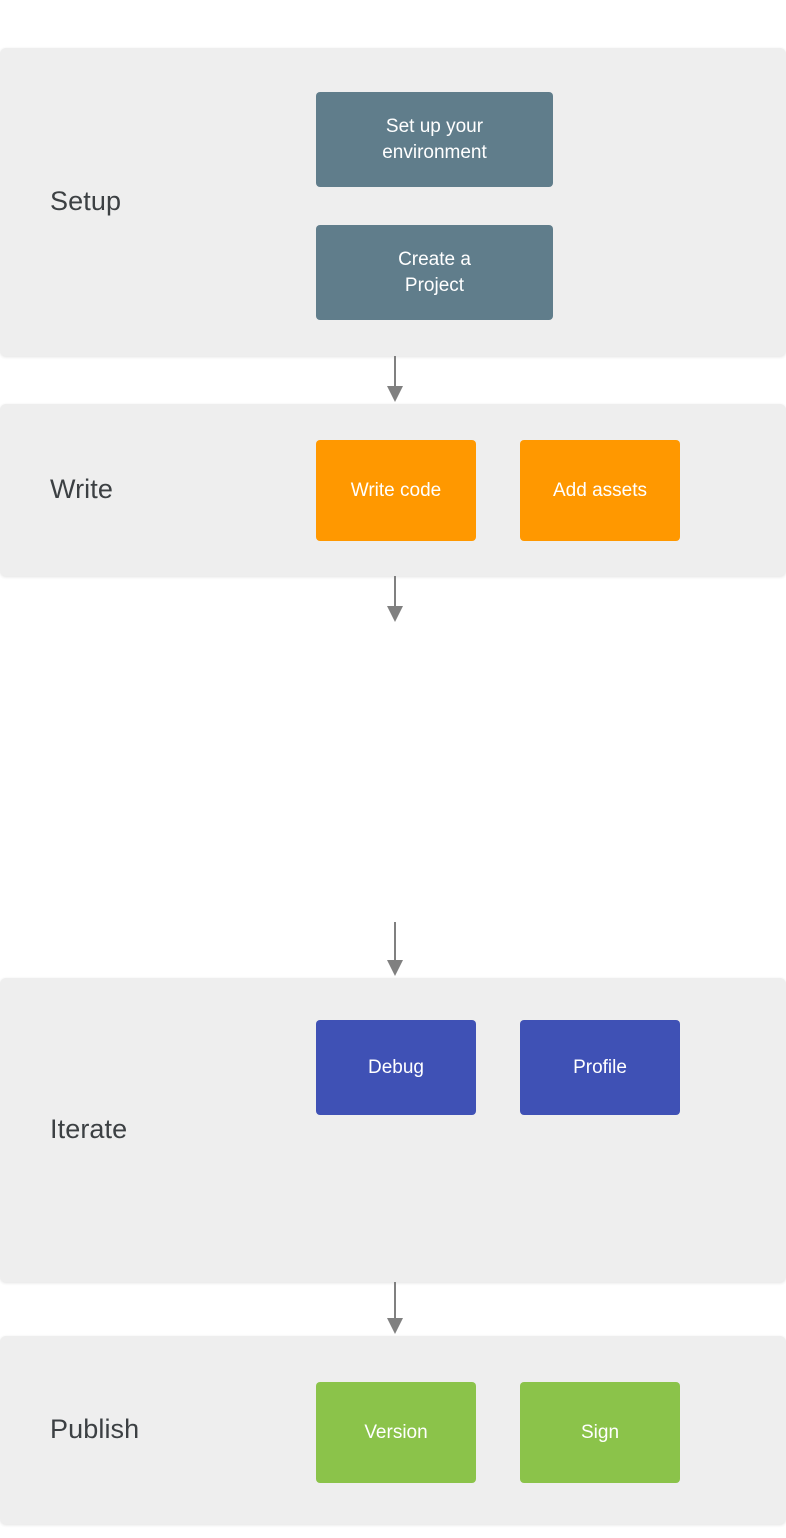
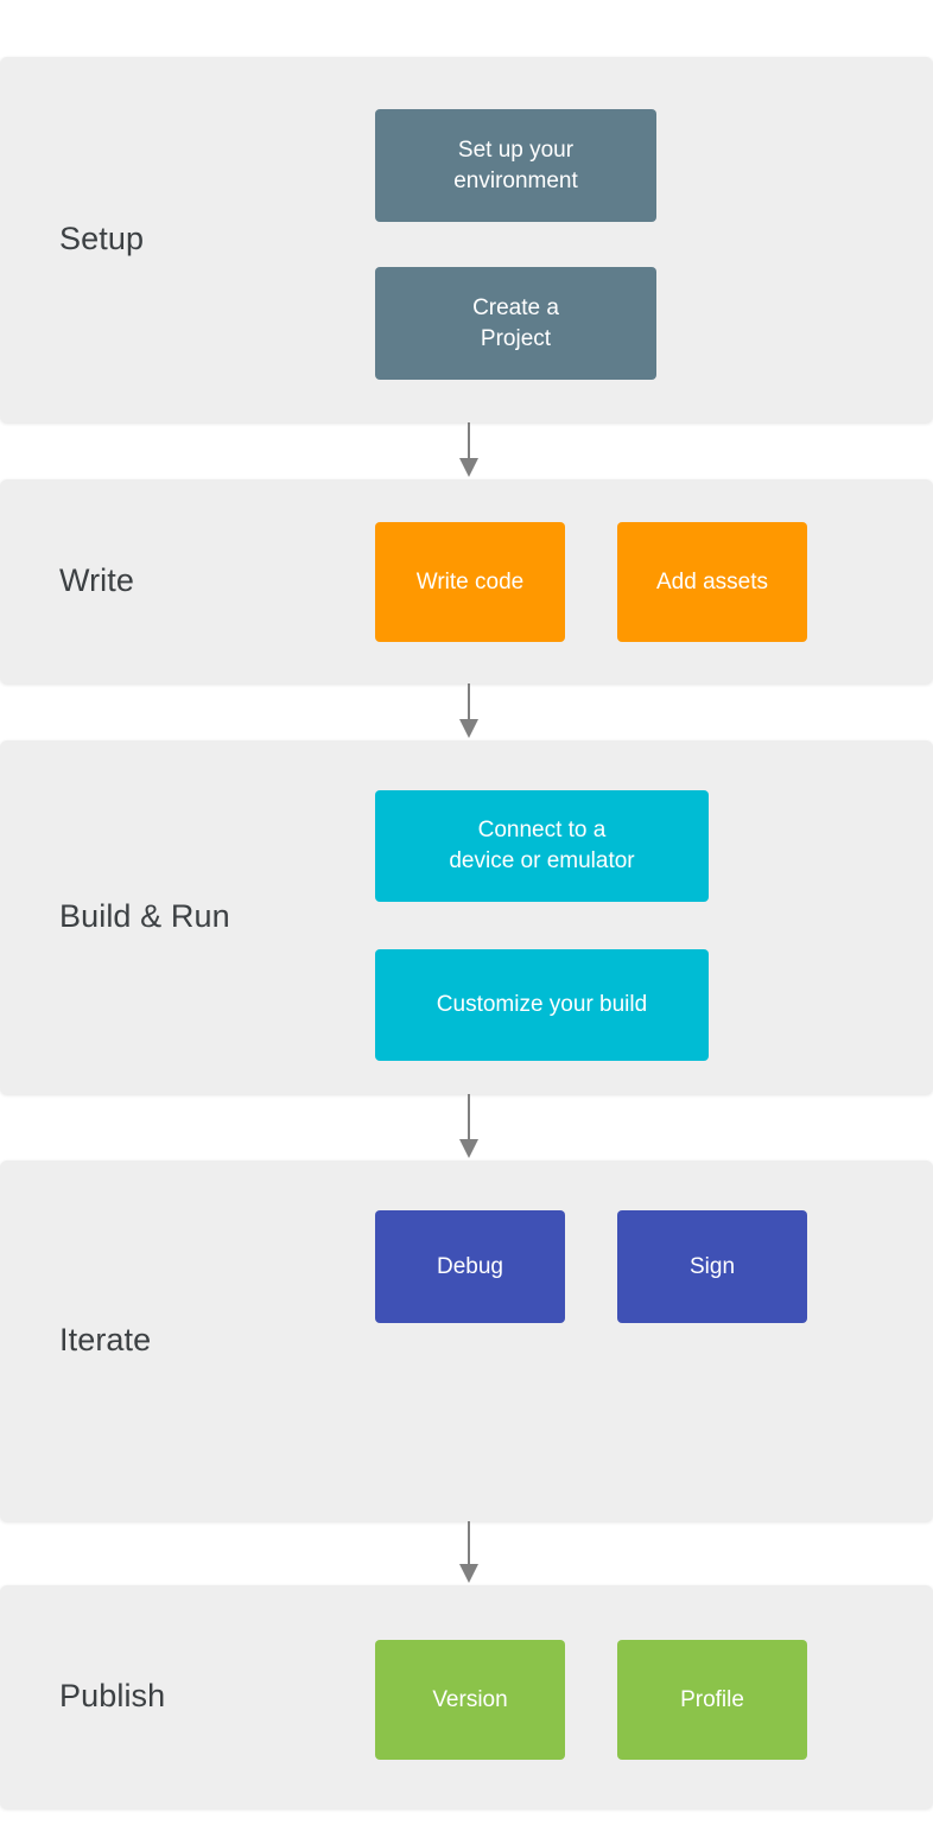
  Setup
  Set up your
  environment
  Create a
  Project
  Write
  Write code
  Add assets
+ Build & Run
+ Connect to a
+ device or emulator
+ Customize your build
  Iterate
  Debug
- Profile
+ Sign
  Publish
  Version
- Sign
+ Profile
